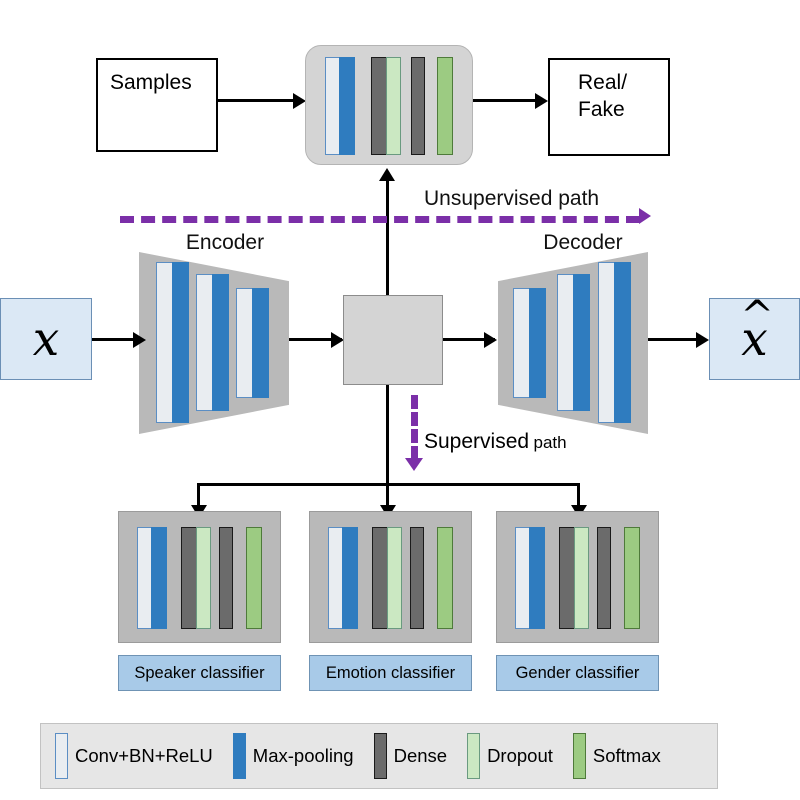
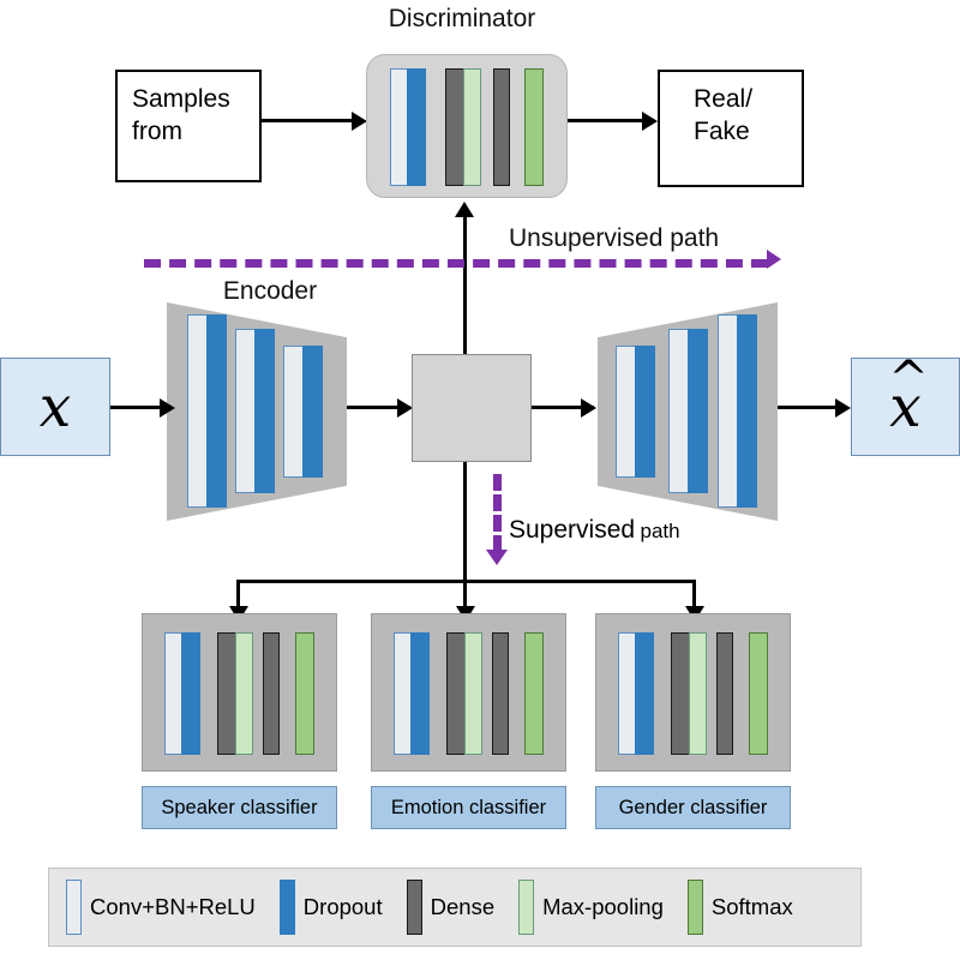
+ Discriminator
  Samples
+ from
  Real/
  Fake
  Unsupervised path
  Encoder
  x
- Decoder
  ^
  x
  Supervised path
  Speaker classifier
  Emotion classifier
  Gender classifier
  Conv+BN+ReLU
- Max-pooling
+ Dropout
  Dense
- Dropout
+ Max-pooling
  Softmax
